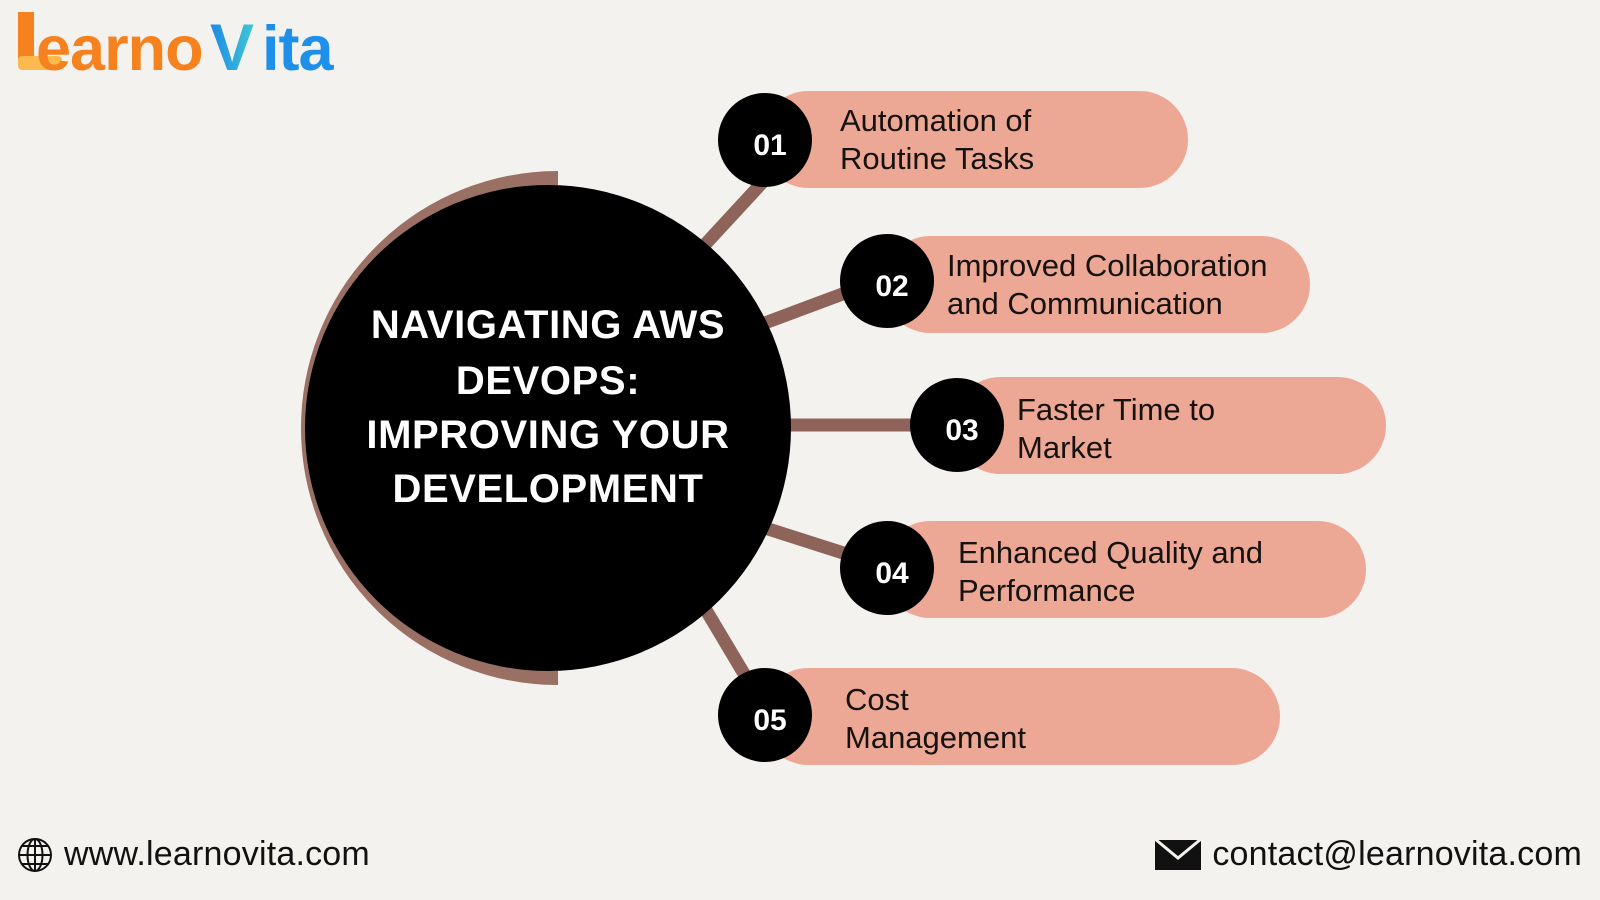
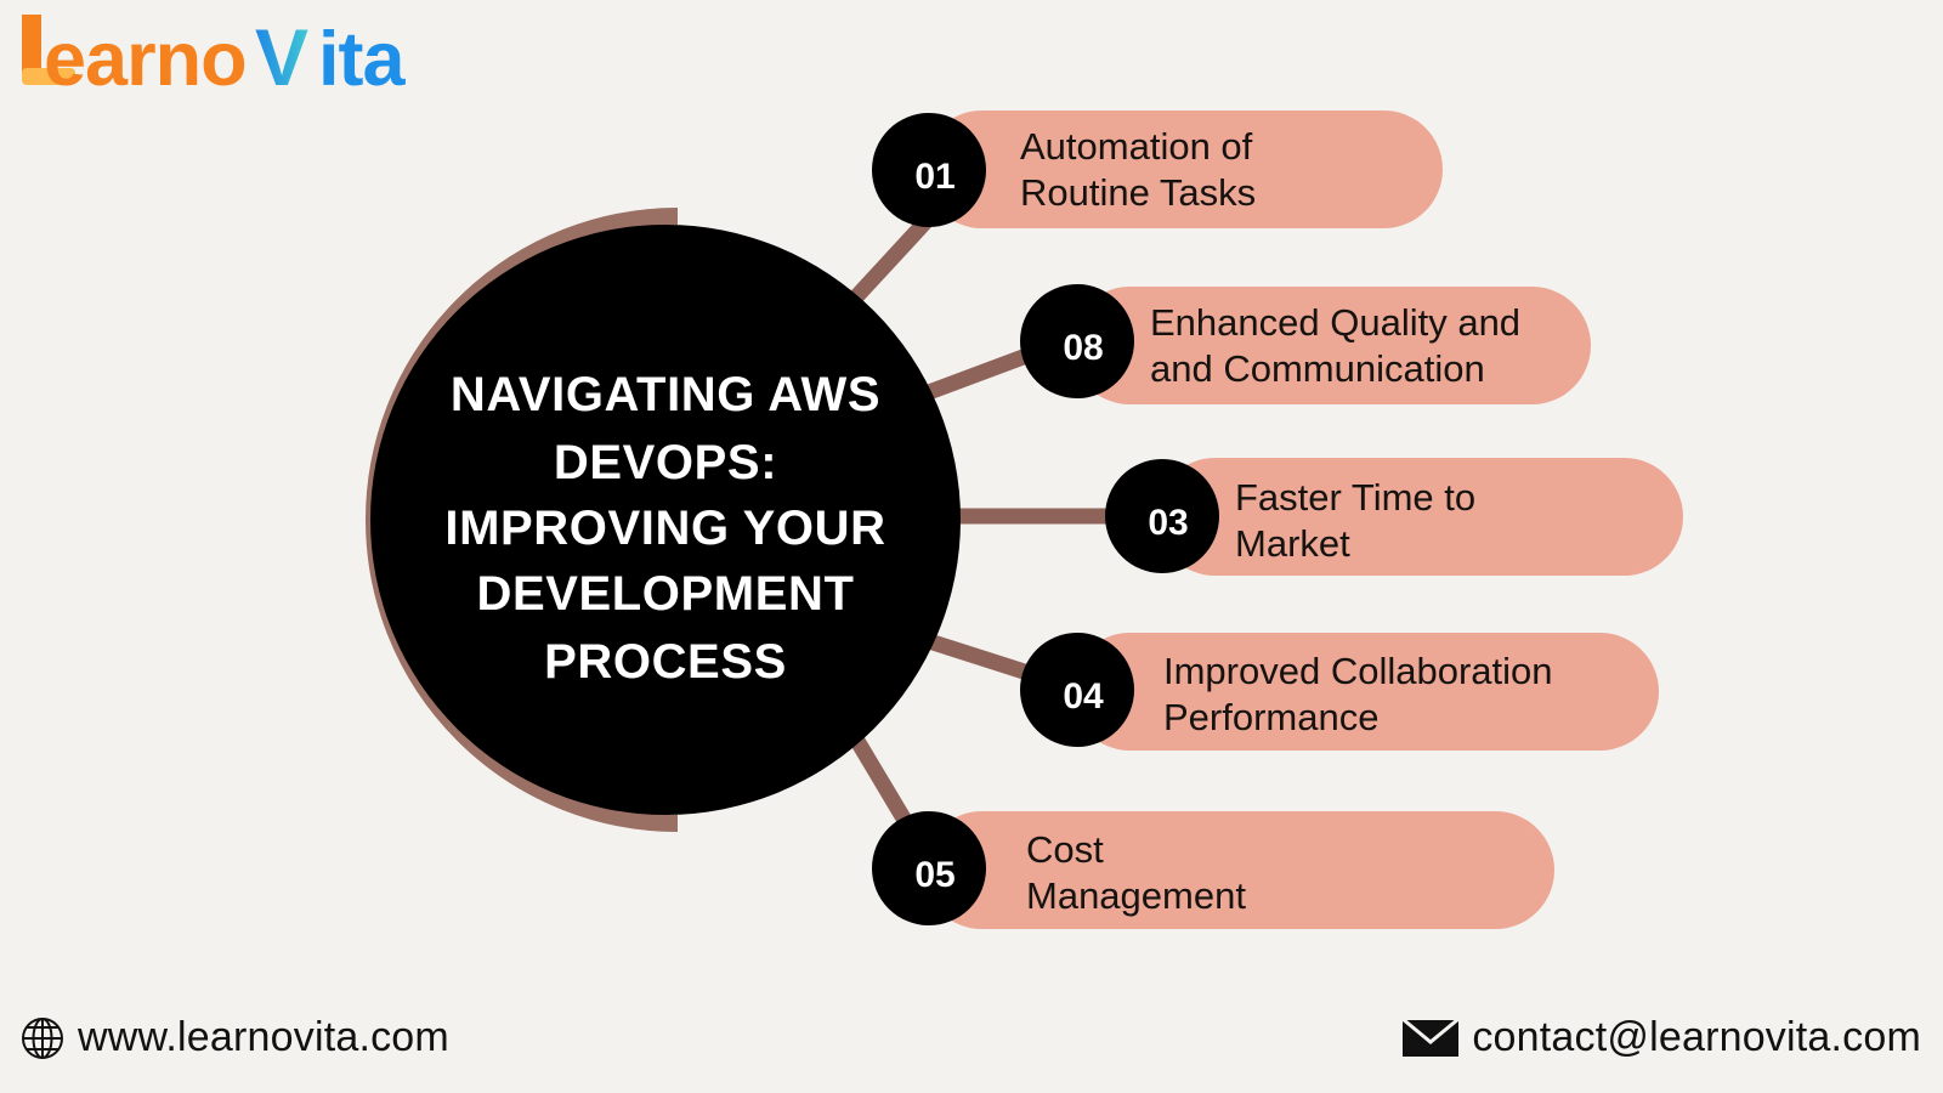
  NAVIGATING AWS
  DEVOPS:
  IMPROVING YOUR
  DEVELOPMENT
+ PROCESS
  01
- 02
+ 08
  03
  04
  05
  Automation of
  Routine Tasks
- Improved Collaboration
+ Enhanced Quality and
  and Communication
  Faster Time to
  Market
- Enhanced Quality and
+ Improved Collaboration
  Performance
  Cost
  Management
  earno
  V
  ita
  www.learnovita.com
  contact@learnovita.com
